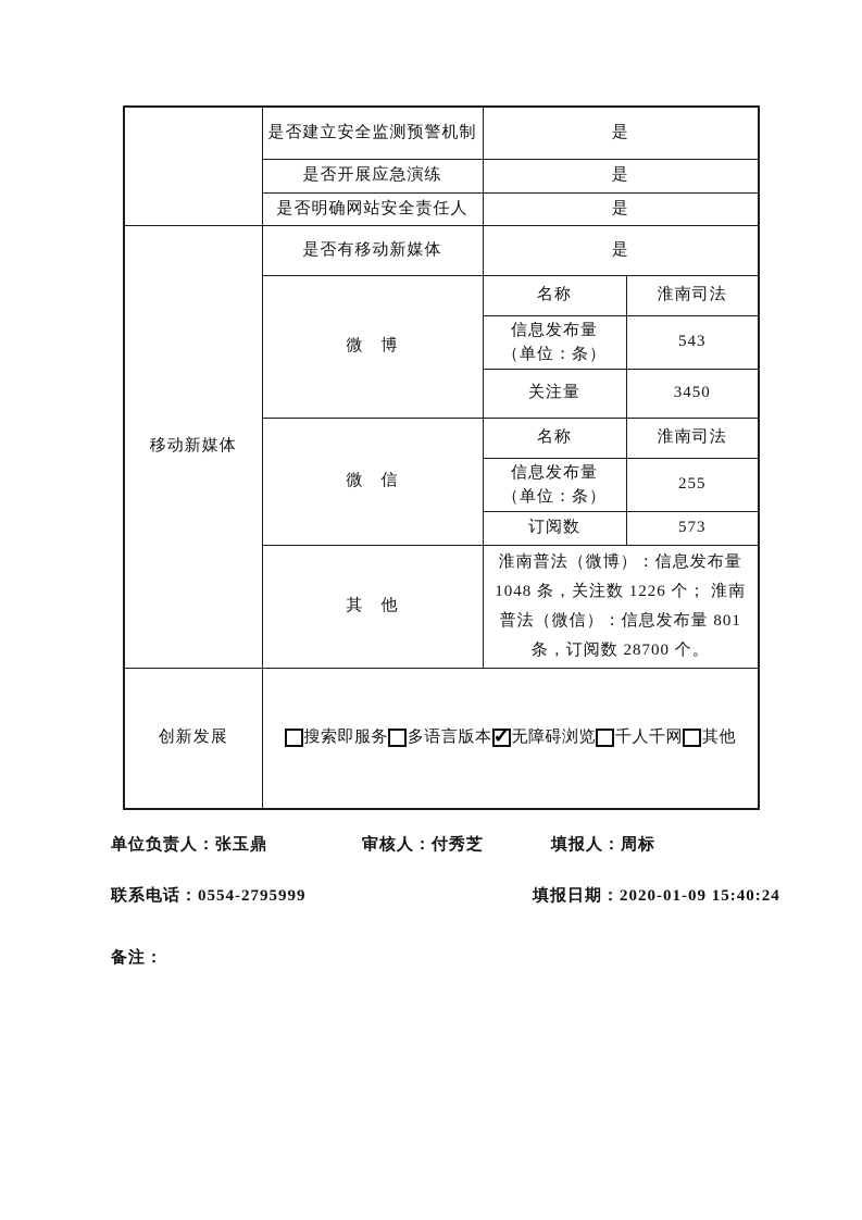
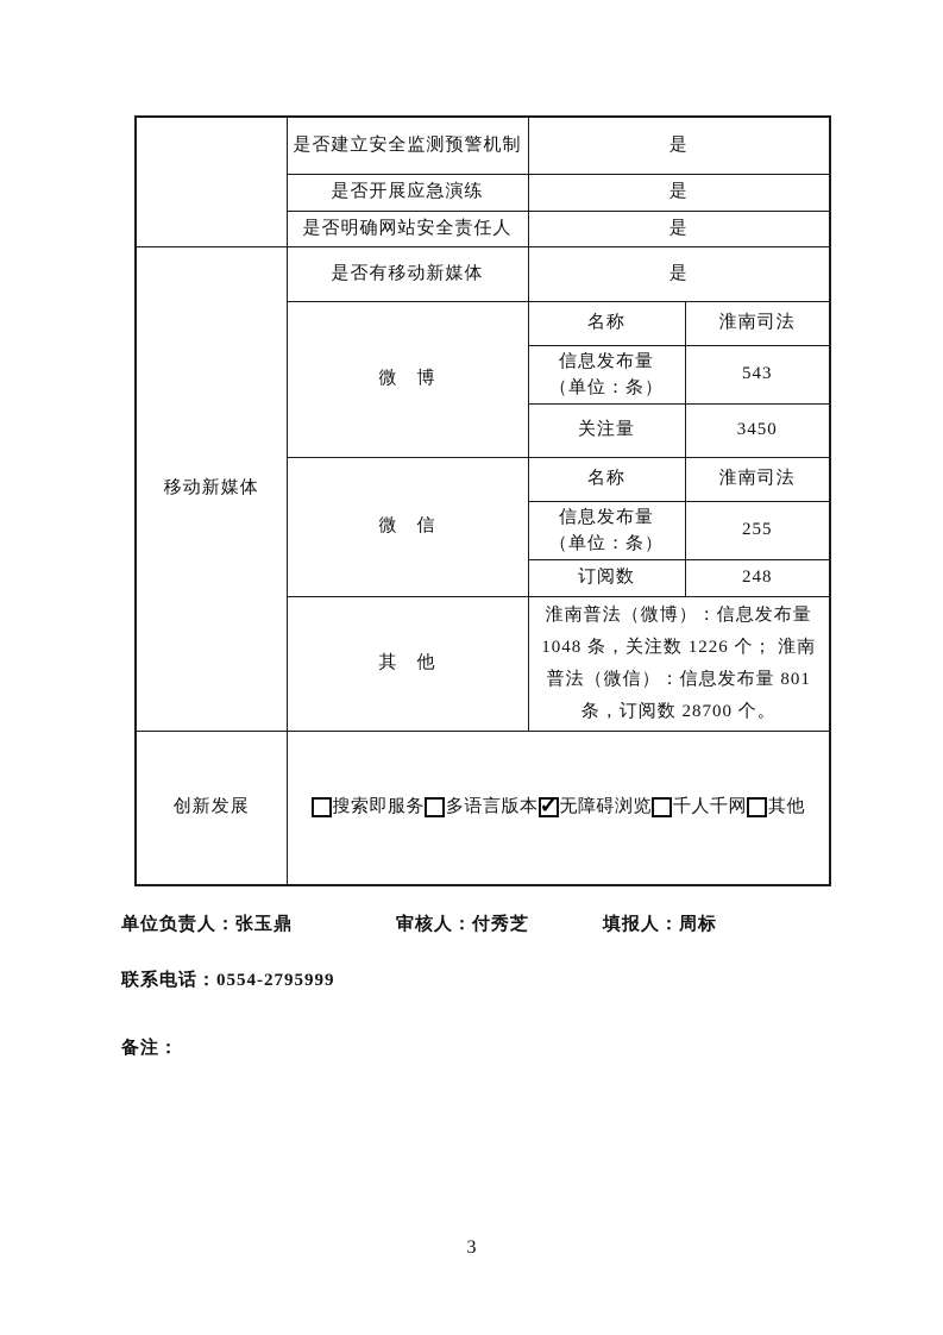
  	是否建立安全监测预警机制	是
  是否开展应急演练	是
  是否明确网站安全责任人	是
  移动新媒体	是否有移动新媒体	是
  微 博	名称	淮南司法
  信息发布量 （单位：条）	543
  关注量	3450
  微 信	名称	淮南司法
  信息发布量 （单位：条）	255
- 订阅数	573
+ 订阅数	248
  其 他	淮南普法（微博）：信息发布量 1048 条，关注数 1226 个； 淮南普法（微信）：信息发布量 801 条，订阅数 28700 个。
  创新发展	搜索即服务 多语言版本 无障碍浏览 千人千网 其他
  单位负责人：张玉鼎
  审核人：付秀芝
  填报人：周标
  联系电话：0554-2795999
- 填报日期：2020-01-09 15:40:24
  备注：
+ 3
